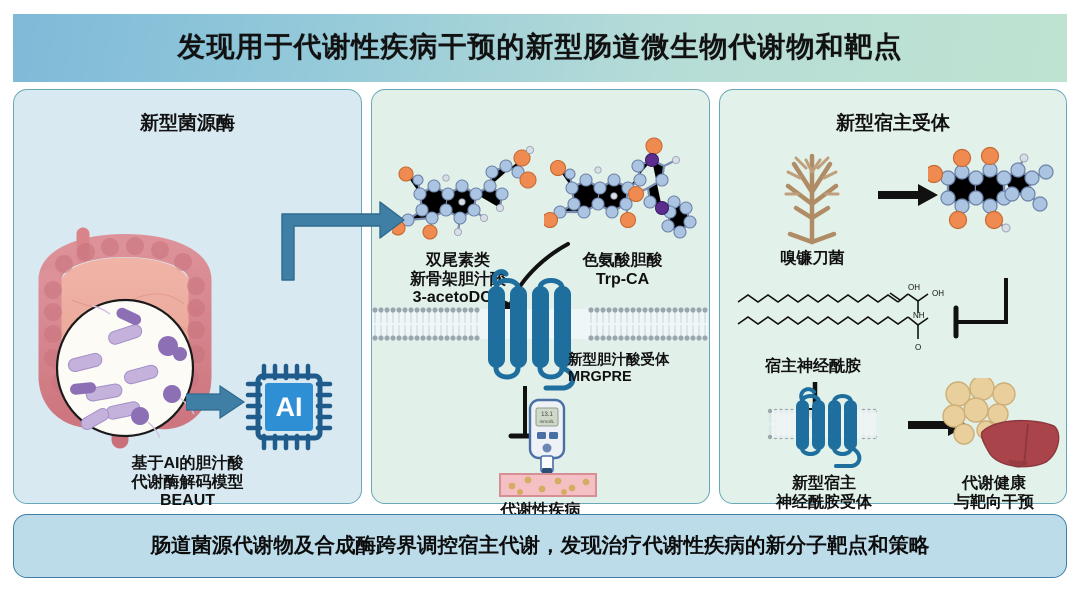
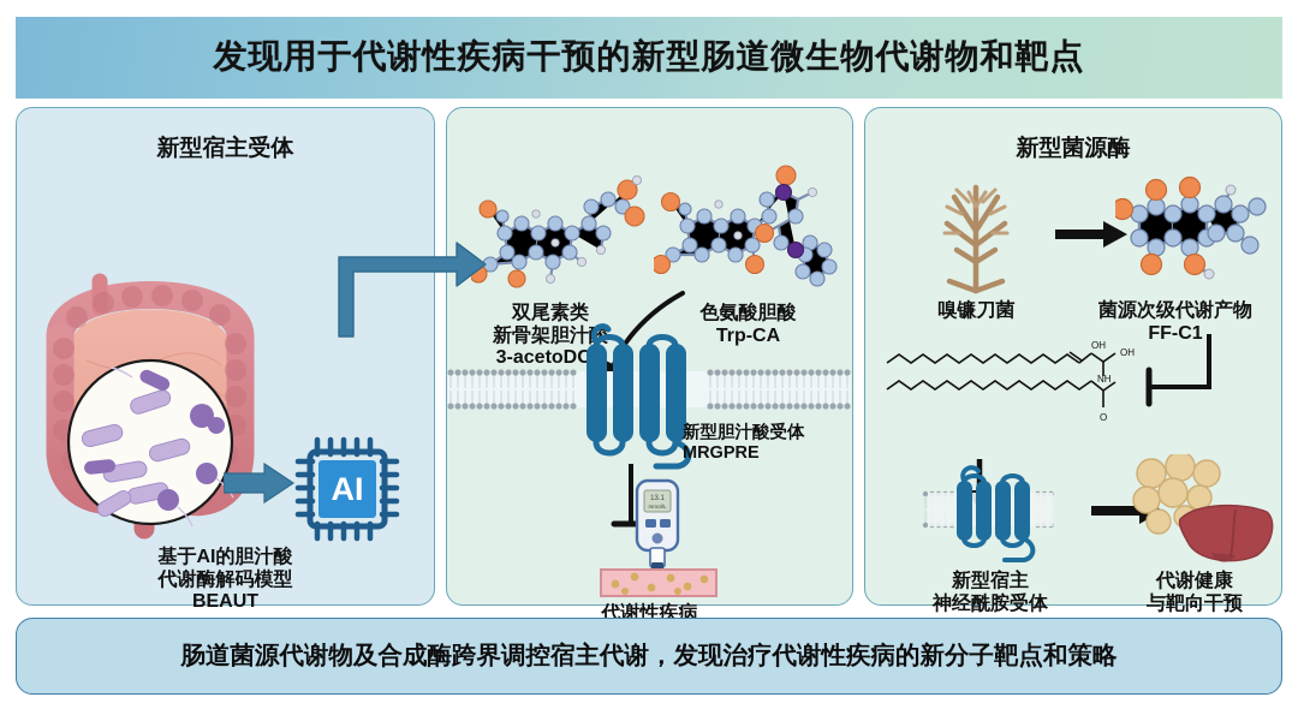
  发现用于代谢性疾病干预的新型肠道微生物代谢物和靶点
- 新型菌源酶
+ 新型宿主受体
  AI
  基于AI的胆汁酸
  代谢酶解码模型
  BEAUT
  双尾素类
  新骨架胆汁酸
  3-acetoDC
  色氨酸胆酸
  Trp-CA
  新型胆汁酸受体
  MRGPRE
  代谢性疾病
- 新型宿主受体
+ 新型菌源酶
  嗅镰刀菌
+ 菌源次级代谢产物
+ FF-C1
  OH
  OH
  NH
  O
- 宿主神经酰胺
  新型宿主
  神经酰胺受体
  代谢健康
  与靶向干预
  肠道菌源代谢物及合成酶跨界调控宿主代谢，发现治疗代谢性疾病的新分子靶点和策略
